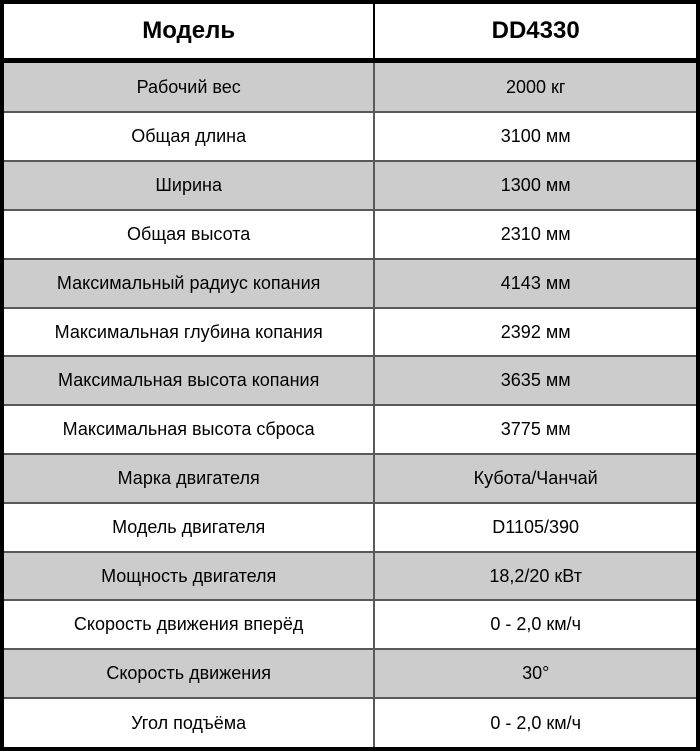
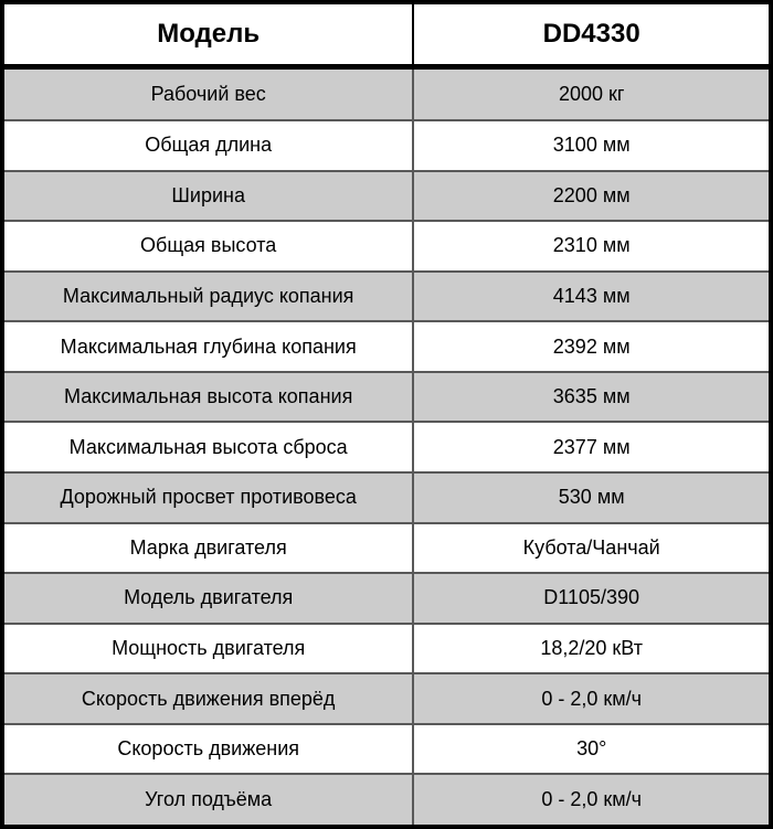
  Модель	DD4330
  Рабочий вес	2000 кг
  Общая длина	3100 мм
- Ширина	1300 мм
+ Ширина	2200 мм
  Общая высота	2310 мм
  Максимальный радиус копания	4143 мм
  Максимальная глубина копания	2392 мм
  Максимальная высота копания	3635 мм
- Максимальная высота сброса	3775 мм
+ Максимальная высота сброса	2377 мм
+ Дорожный просвет противовеса	530 мм
  Марка двигателя	Кубота/Чанчай
  Модель двигателя	D1105/390
  Мощность двигателя	18,2/20 кВт
  Скорость движения вперёд	0 - 2,0 км/ч
  Скорость движения	30°
  Угол подъёма	0 - 2,0 км/ч
